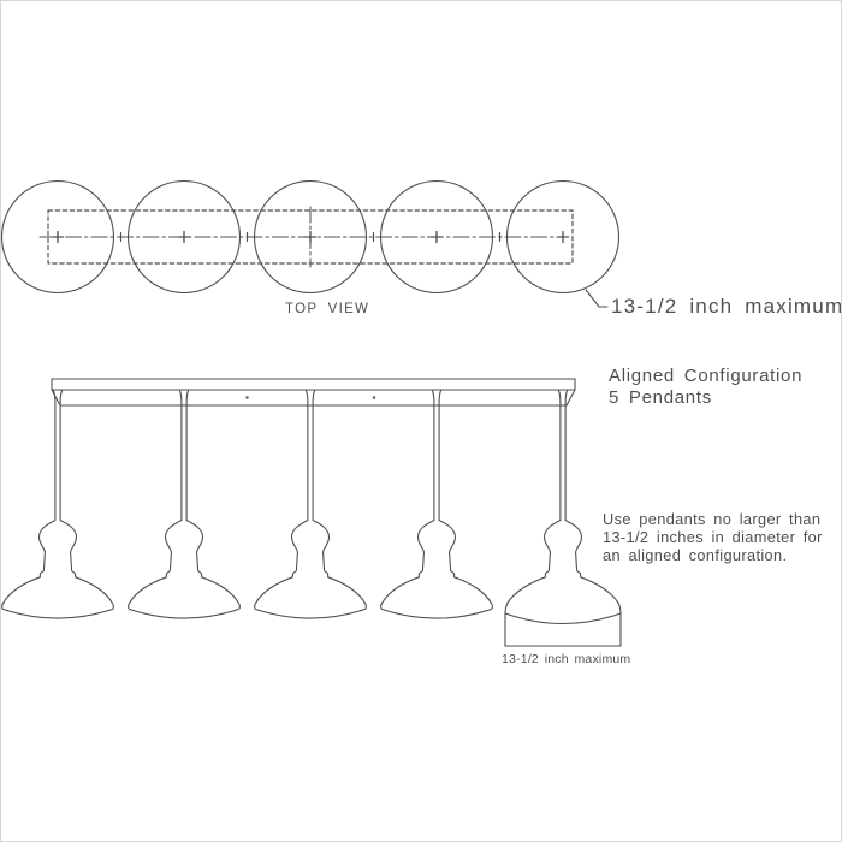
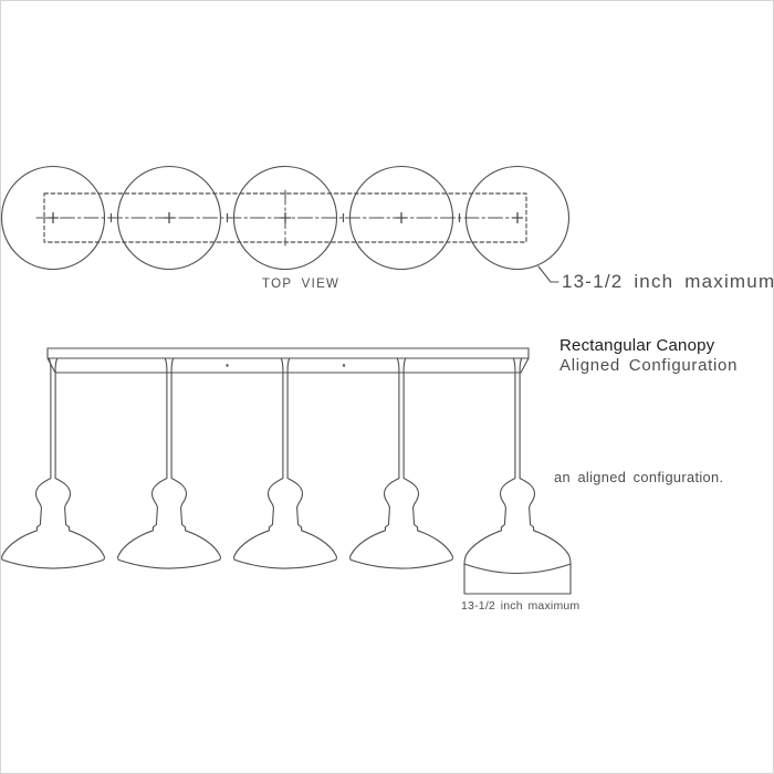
  TOP VIEW
  13-1/2 inch maximum
+ Rectangular Canopy
  Aligned Configuration
- 5 Pendants
- Use pendants no larger than
- 13-1/2 inches in diameter for
  an aligned configuration.
  13-1/2 inch maximum
